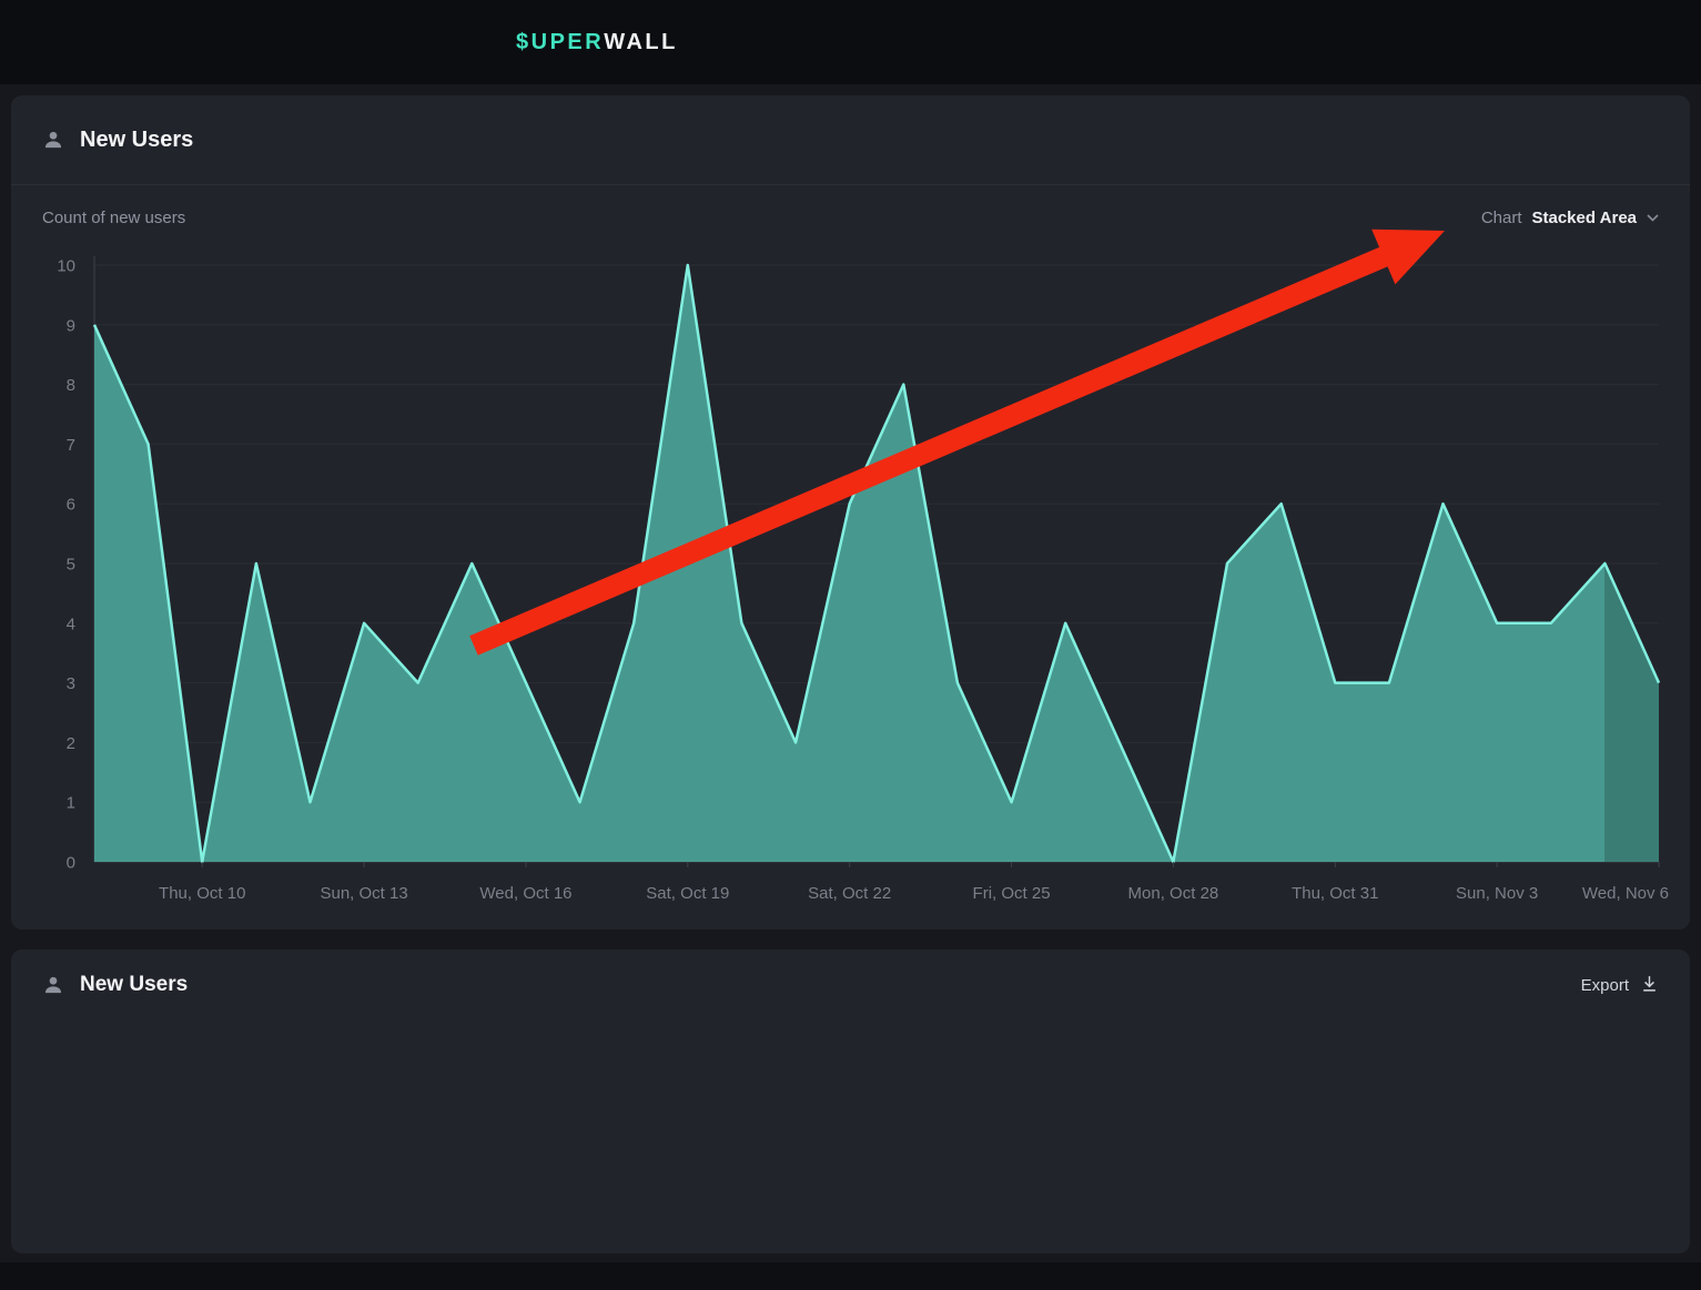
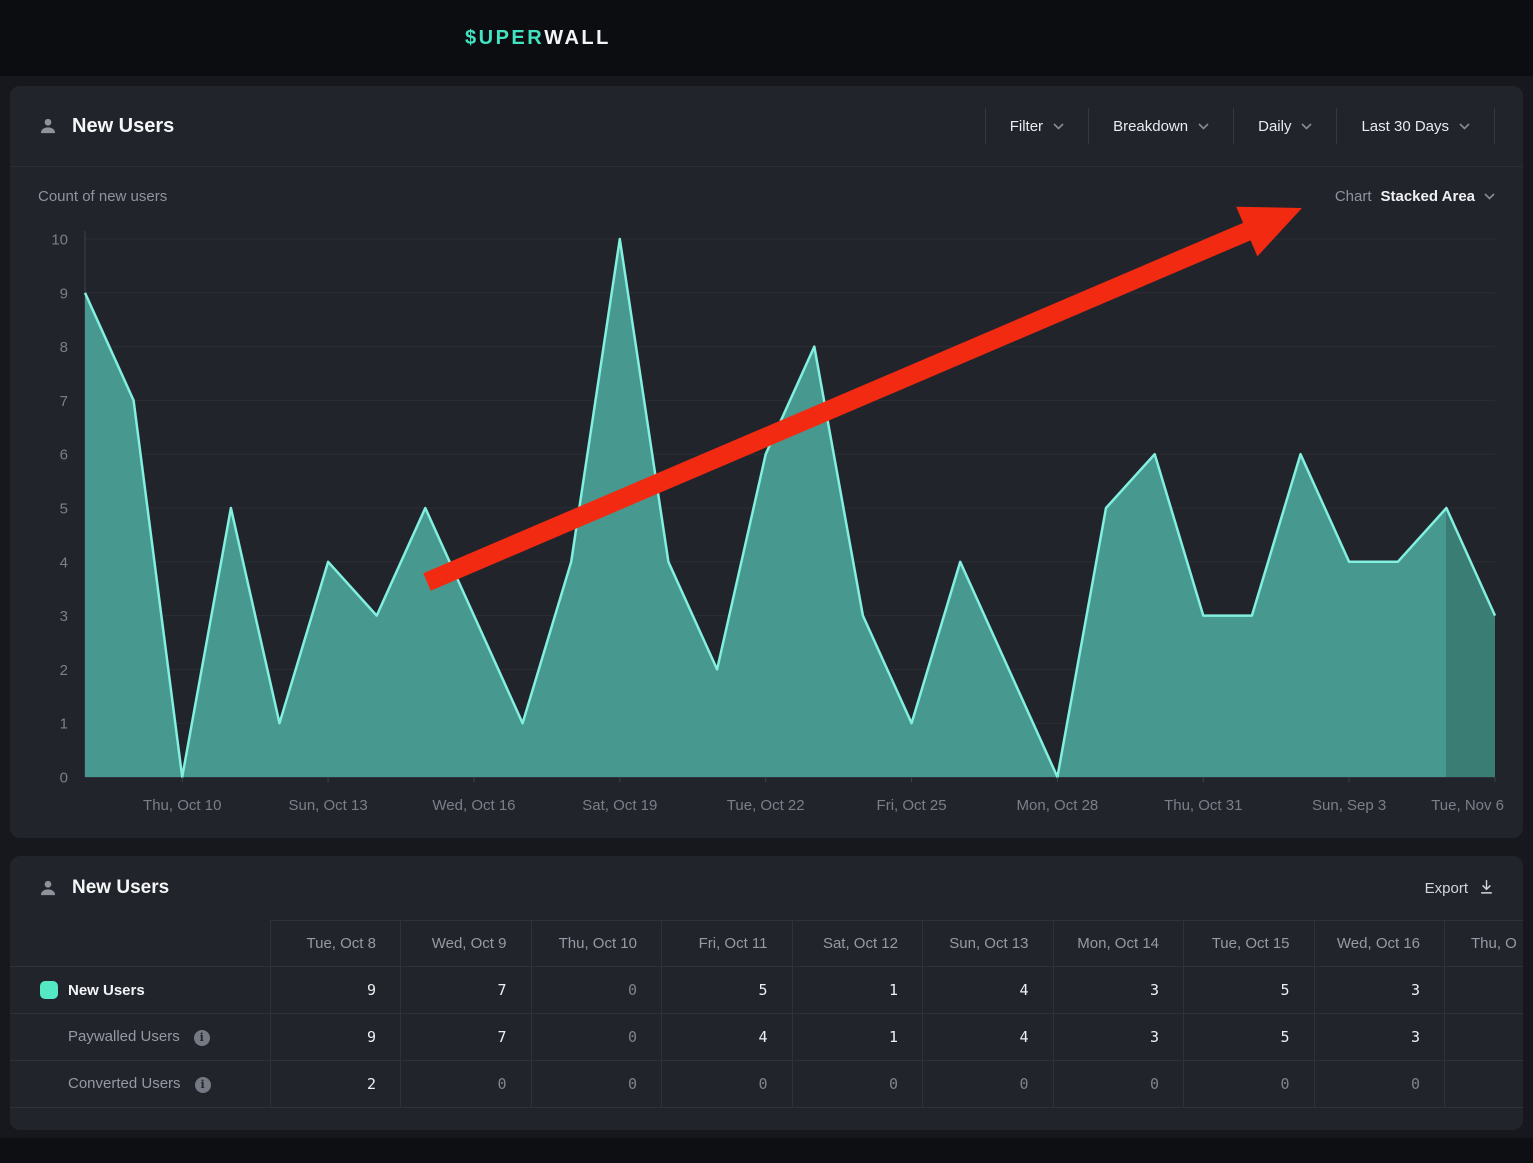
  $UPER
  WALL
  New Users
+ Filter
+ Breakdown
+ Daily
+ Last 30 Days
  Count of new users
  Chart
  Stacked Area
  0
  1
  2
  3
  4
  5
  6
  7
  8
  9
  10
  Thu, Oct 10
  Sun, Oct 13
  Wed, Oct 16
  Sat, Oct 19
- Sat, Oct 22
+ Tue, Oct 22
  Fri, Oct 25
  Mon, Oct 28
  Thu, Oct 31
- Sun, Nov 3
+ Sun, Sep 3
- Wed, Nov 6
+ Tue, Nov 6
  New Users
  Export
+ 	Tue, Oct 8	Wed, Oct 9	Thu, Oct 10	Fri, Oct 11	Sat, Oct 12	Sun, Oct 13	Mon, Oct 14	Tue, Oct 15	Wed, Oct 16	Thu, O
+ New Users	9	7	0	5	1	4	3	5	3
+ Paywalled Users i	9	7	0	4	1	4	3	5	3
+ Converted Users i	2	0	0	0	0	0	0	0	0
